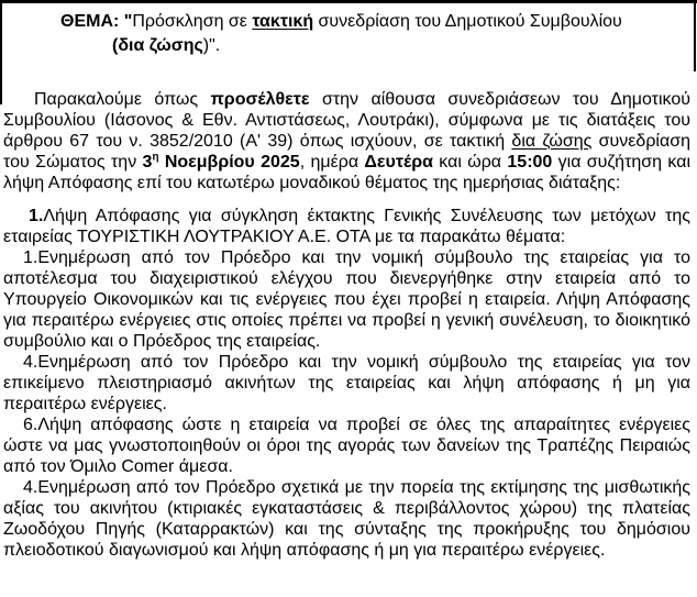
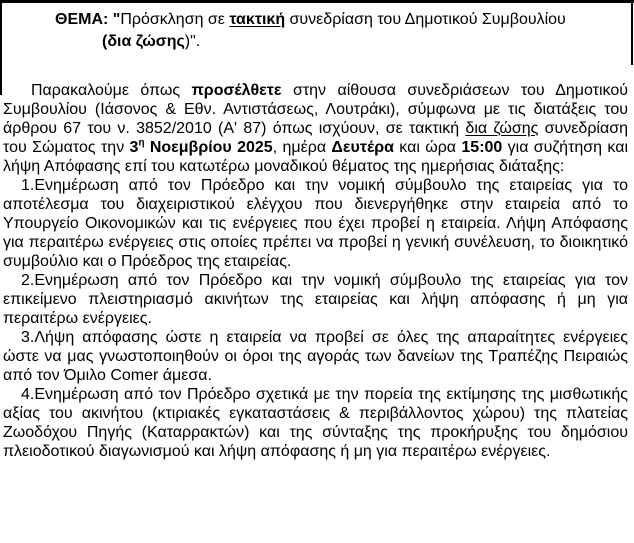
  ΘΕΜΑ: "Πρόσκληση σε τακτική συνεδρίαση του Δημοτικού Συμβουλίου
  (δια ζώσης)".
- Παρακαλούμε όπως προσέλθετε στην αίθουσα συνεδριάσεων του Δημοτικού Συμβουλίου (Ιάσονος & Εθν. Αντιστάσεως, Λουτράκι), σύμφωνα με τις διατάξεις του άρθρου 67 του ν. 3852/2010 (Α' 39) όπως ισχύουν, σε τακτική δια ζώσης συνεδρίαση του Σώματος την 3η Νοεμβρίου 2025, ημέρα Δευτέρα και ώρα 15:00 για συζήτηση και λήψη Απόφασης επί του κατωτέρω μοναδικού θέματος της ημερήσιας διάταξης:
+ Παρακαλούμε όπως προσέλθετε στην αίθουσα συνεδριάσεων του Δημοτικού Συμβουλίου (Ιάσονος & Εθν. Αντιστάσεως, Λουτράκι), σύμφωνα με τις διατάξεις του άρθρου 67 του ν. 3852/2010 (Α' 87) όπως ισχύουν, σε τακτική δια ζώσης συνεδρίαση του Σώματος την 3η Νοεμβρίου 2025, ημέρα Δευτέρα και ώρα 15:00 για συζήτηση και λήψη Απόφασης επί του κατωτέρω μοναδικού θέματος της ημερήσιας διάταξης:
- 1.Λήψη Απόφασης για σύγκληση έκτακτης Γενικής Συνέλευσης των μετόχων της εταιρείας ΤΟΥΡΙΣΤΙΚΗ ΛΟΥΤΡΑΚΙΟΥ Α.Ε. ΟΤΑ με τα παρακάτω θέματα:
  1.Ενημέρωση από τον Πρόεδρο και την νομική σύμβουλο της εταιρείας για το αποτέλεσμα του διαχειριστικού ελέγχου που διενεργήθηκε στην εταιρεία από το Υπουργείο Οικονομικών και τις ενέργειες που έχει προβεί η εταιρεία. Λήψη Απόφασης για περαιτέρω ενέργειες στις οποίες πρέπει να προβεί η γενική συνέλευση, το διοικητικό συμβούλιο και ο Πρόεδρος της εταιρείας.
- 4.Ενημέρωση από τον Πρόεδρο και την νομική σύμβουλο της εταιρείας για τον επικείμενο πλειστηριασμό ακινήτων της εταιρείας και λήψη απόφασης ή μη για περαιτέρω ενέργειες.
+ 2.Ενημέρωση από τον Πρόεδρο και την νομική σύμβουλο της εταιρείας για τον επικείμενο πλειστηριασμό ακινήτων της εταιρείας και λήψη απόφασης ή μη για περαιτέρω ενέργειες.
- 6.Λήψη απόφασης ώστε η εταιρεία να προβεί σε όλες της απαραίτητες ενέργειες ώστε να μας γνωστοποιηθούν οι όροι της αγοράς των δανείων της Τραπέζης Πειραιώς από τον Όμιλο Comer άμεσα.
+ 3.Λήψη απόφασης ώστε η εταιρεία να προβεί σε όλες της απαραίτητες ενέργειες ώστε να μας γνωστοποιηθούν οι όροι της αγοράς των δανείων της Τραπέζης Πειραιώς από τον Όμιλο Comer άμεσα.
  4.Ενημέρωση από τον Πρόεδρο σχετικά με την πορεία της εκτίμησης της μισθωτικής αξίας του ακινήτου (κτιριακές εγκαταστάσεις & περιβάλλοντος χώρου) της πλατείας Ζωοδόχου Πηγής (Καταρρακτών) και της σύνταξης της προκήρυξης του δημόσιου πλειοδοτικού διαγωνισμού και λήψη απόφασης ή μη για περαιτέρω ενέργειες.
